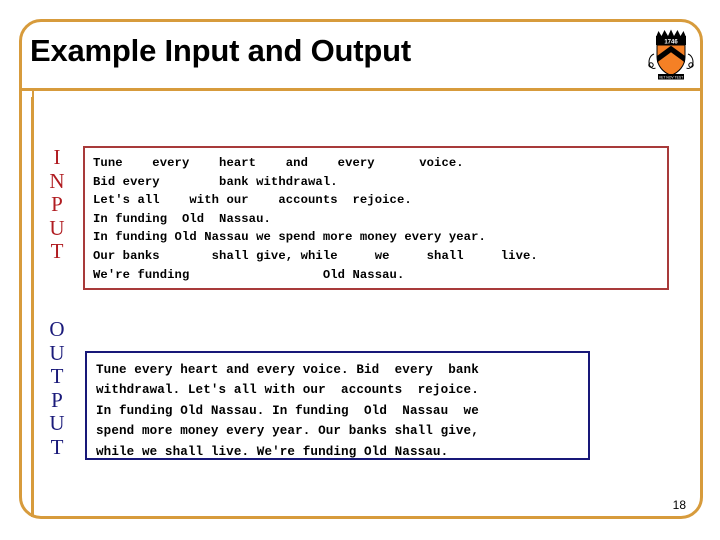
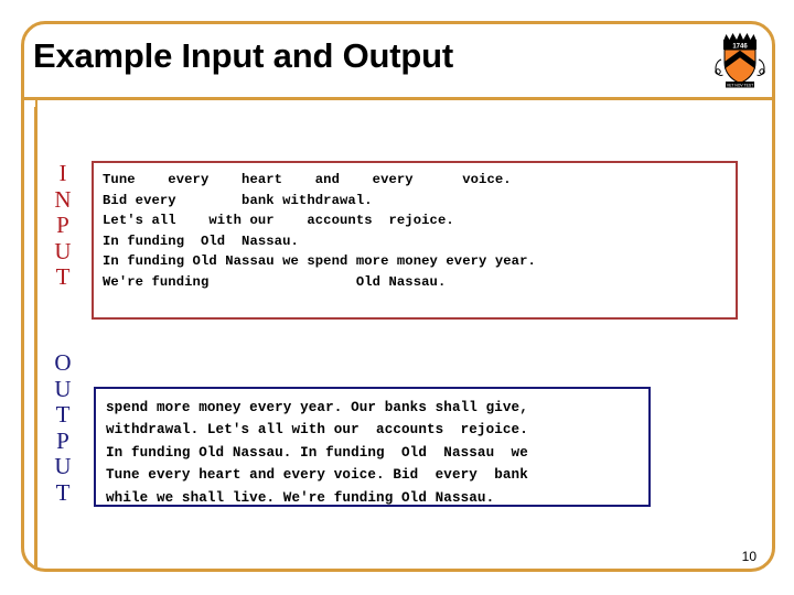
  Example Input and Output
  I
  N
  P
  U
  T
  Tune every heart and every voice.
  Bid every bank withdrawal.
  Let's all with our accounts rejoice.
  In funding Old Nassau.
  In funding Old Nassau we spend more money every year.
- Our banks shall give, while we shall live.
  We're funding Old Nassau.
  O
  U
  T
  P
  U
  T
- Tune every heart and every voice. Bid every bank
+ spend more money every year. Our banks shall give,
  withdrawal. Let's all with our accounts rejoice.
  In funding Old Nassau. In funding Old Nassau we
- spend more money every year. Our banks shall give,
+ Tune every heart and every voice. Bid every bank
  while we shall live. We're funding Old Nassau.
- 18
+ 10
